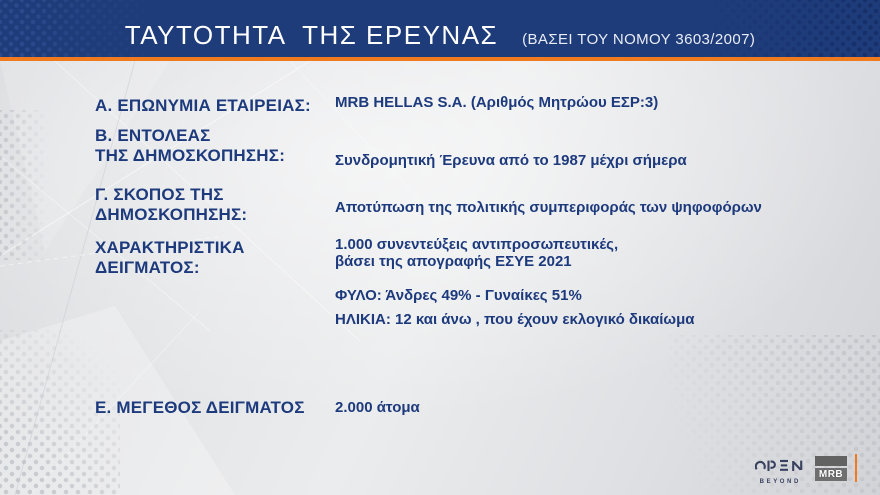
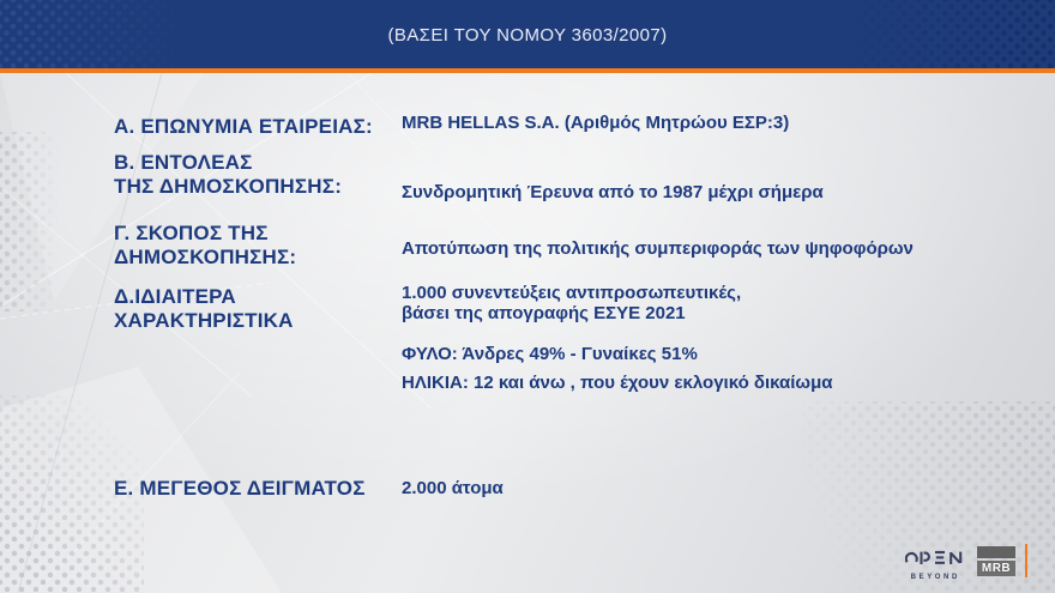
- ΤΑΥΤΟΤΗΤΑ ΤΗΣ ΕΡΕΥΝΑΣ
  (ΒΑΣΕΙ ΤΟΥ ΝΟΜΟΥ 3603/2007)
  Α. ΕΠΩΝΥΜΙΑ ΕΤΑΙΡΕΙΑΣ:
  MRB HELLAS S.A. (Αριθμός Μητρώου ΕΣΡ:3)
  Β. ΕΝΤΟΛΕΑΣ
  ΤΗΣ ΔΗΜΟΣΚΟΠΗΣΗΣ:
  Συνδρομητική Έρευνα από το 1987 μέχρι σήμερα
  Γ. ΣΚΟΠΟΣ ΤΗΣ
  ΔΗΜΟΣΚΟΠΗΣΗΣ:
  Αποτύπωση της πολιτικής συμπεριφοράς των ψηφοφόρων
+ Δ.ΙΔΙΑΙΤΕΡΑ
  ΧΑΡΑΚΤΗΡΙΣΤΙΚΑ
- ΔΕΙΓΜΑΤΟΣ:
  1.000 συνεντεύξεις αντιπροσωπευτικές,
  βάσει της απογραφής ΕΣΥΕ 2021
  ΦΥΛΟ: Άνδρες 49% - Γυναίκες 51%
  ΗΛΙΚΙΑ: 12 και άνω , που έχουν εκλογικό δικαίωμα
  Ε. ΜΕΓΕΘΟΣ ΔΕΙΓΜΑΤΟΣ
  2.000 άτομα
  MRB
